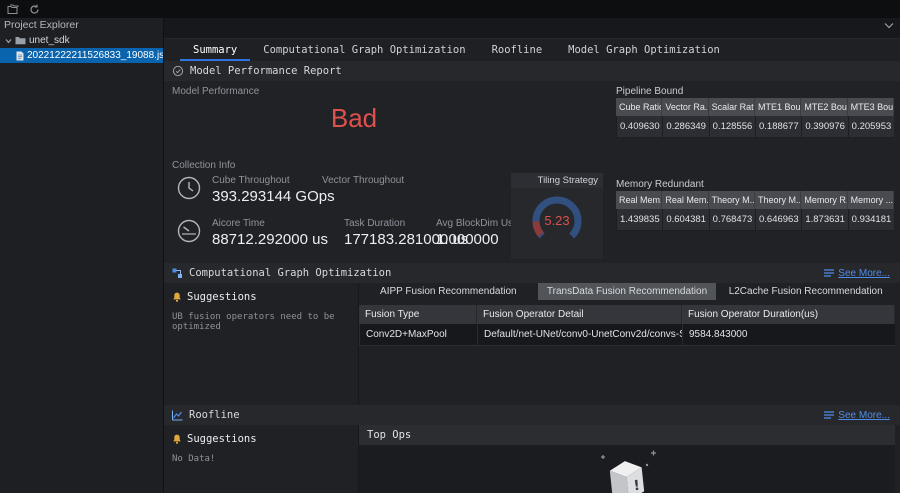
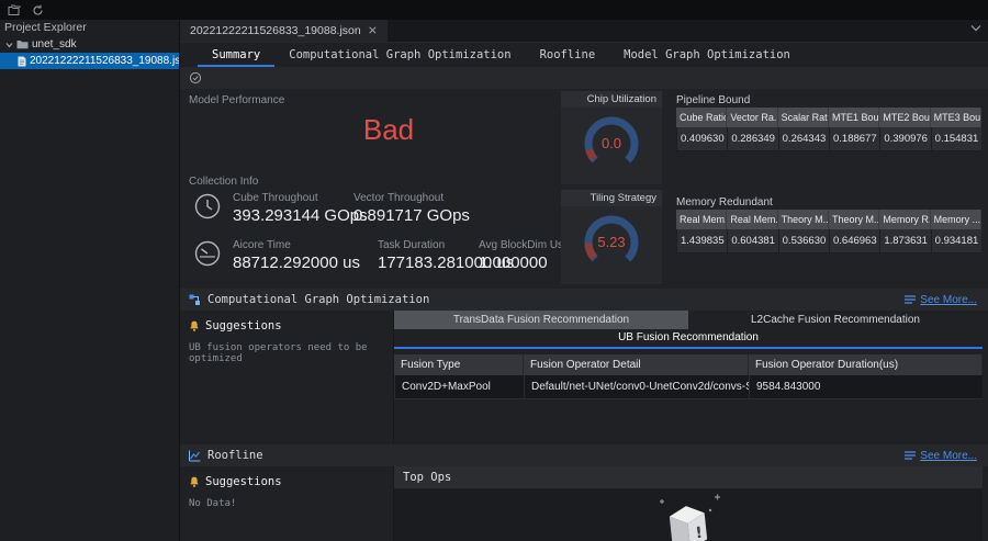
  Project Explorer
  unet_sdk
  20221222211526833_19088.js
+ 20221222211526833_19088.json
+ ⨯
  Summary
  Computational Graph Optimization
  Roofline
  Model Graph Optimization
- Model Performance Report
  Model Performance
  Bad
  Collection Info
  Cube Throughout
  393.293144 GOps
  Vector Throughout
+ 0.891717 GOps
  Aicore Time
  88712.292000 us
  Task Duration
  177183.281000 us
  Avg BlockDim U
  1.000000
+ Chip Utilization
+ 0.0
  Tiling Strategy
  5.23
  Pipeline Bound
  Cube Rati
  Vector Ra.
  Scalar Rat
  MTE1 Bou
  MTE2 Bou
  MTE3 Bou
  0.409630
  0.286349
- 0.128556
+ 0.264343
  0.188677
  0.390976
- 0.205953
+ 0.154831
  Memory Redundant
  Real Mem.
  Real Mem.
  Theory M..
  Theory M..
  Memory R
  Memory ...
  1.439835
  0.604381
- 0.768473
+ 0.536630
  0.646963
  1.873631
  0.934181
  Computational Graph Optimization
  See More...
  Suggestions
  UB fusion operators need to be optimized
- AIPP Fusion Recommendation
  TransData Fusion Recommendation
  L2Cache Fusion Recommendation
+ UB Fusion Recommendation
  Fusion Type
  Fusion Operator Detail
  Fusion Operator Duration(us)
  Conv2D+MaxPool
  Default/net-UNet/conv0-UnetConv2d/convs-
  9584.843000
  Roofline
  See More...
  Suggestions
  No Data!
  Top Ops
